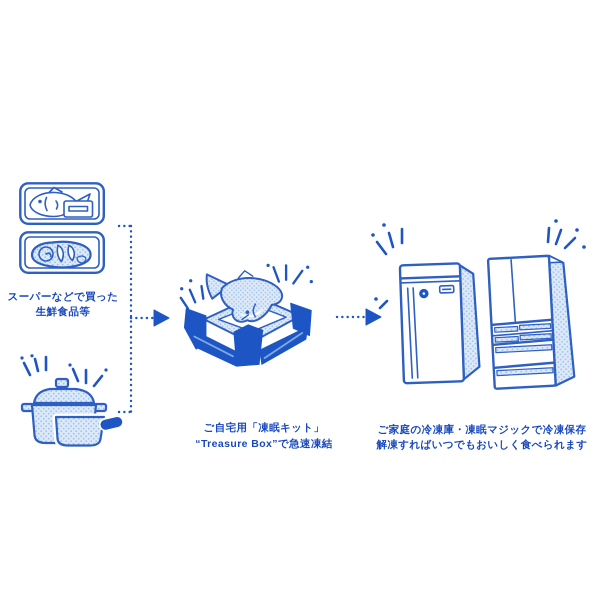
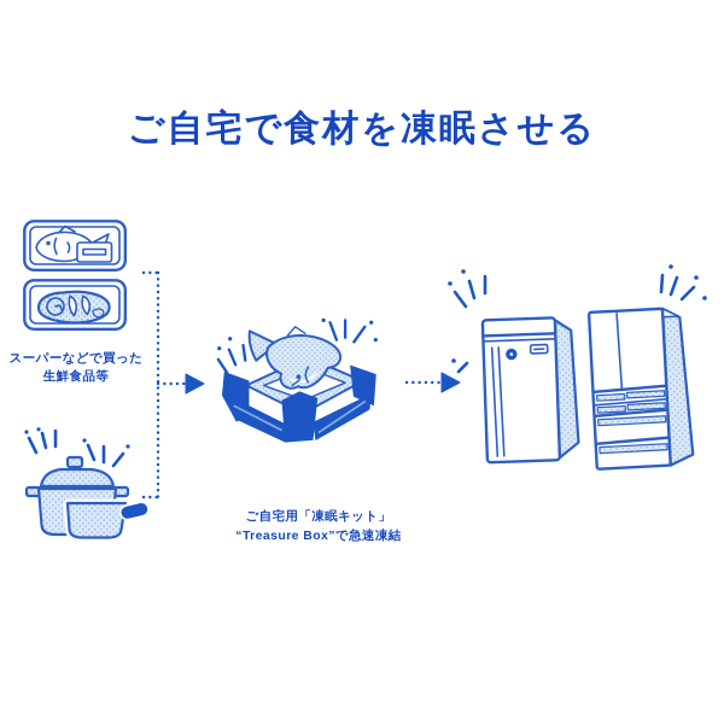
+ ご自宅で食材を凍眠させる
  スーパーなどで買った
  生鮮食品等
  ご自宅用「凍眠キット」
  “Treasure Box”で急速凍結
- ご家庭の冷凍庫・凍眠マジックで冷凍保存
- 解凍すればいつでもおいしく食べられます
